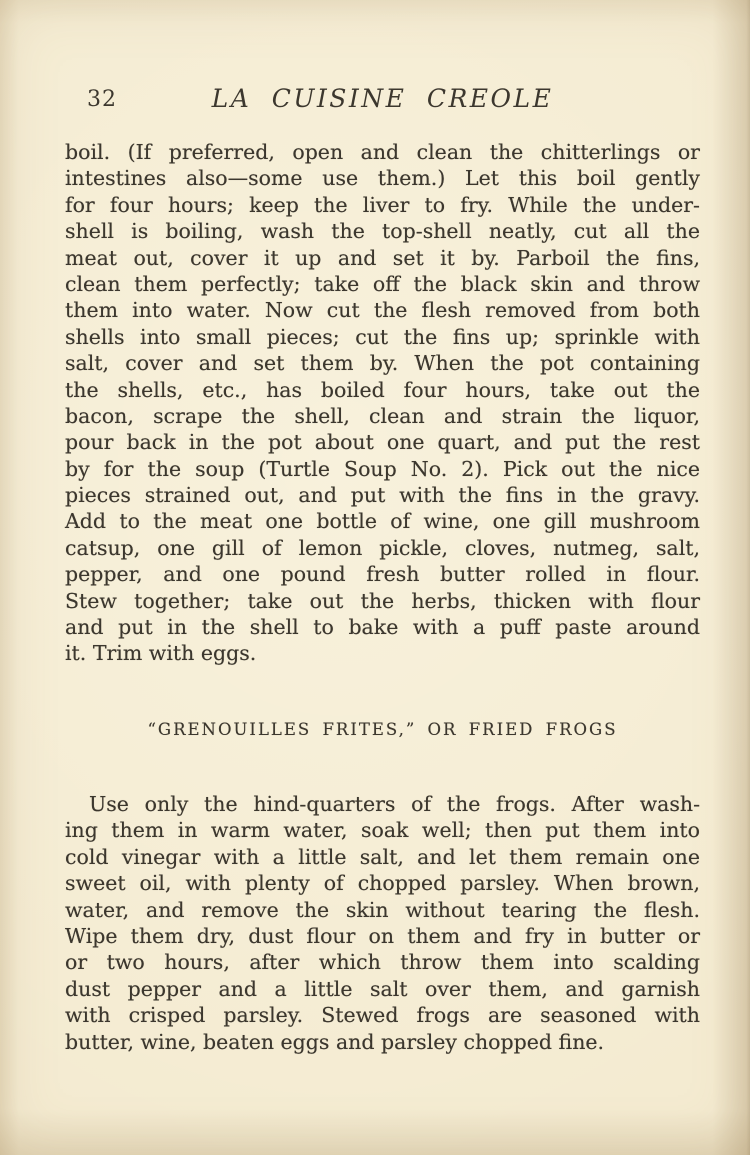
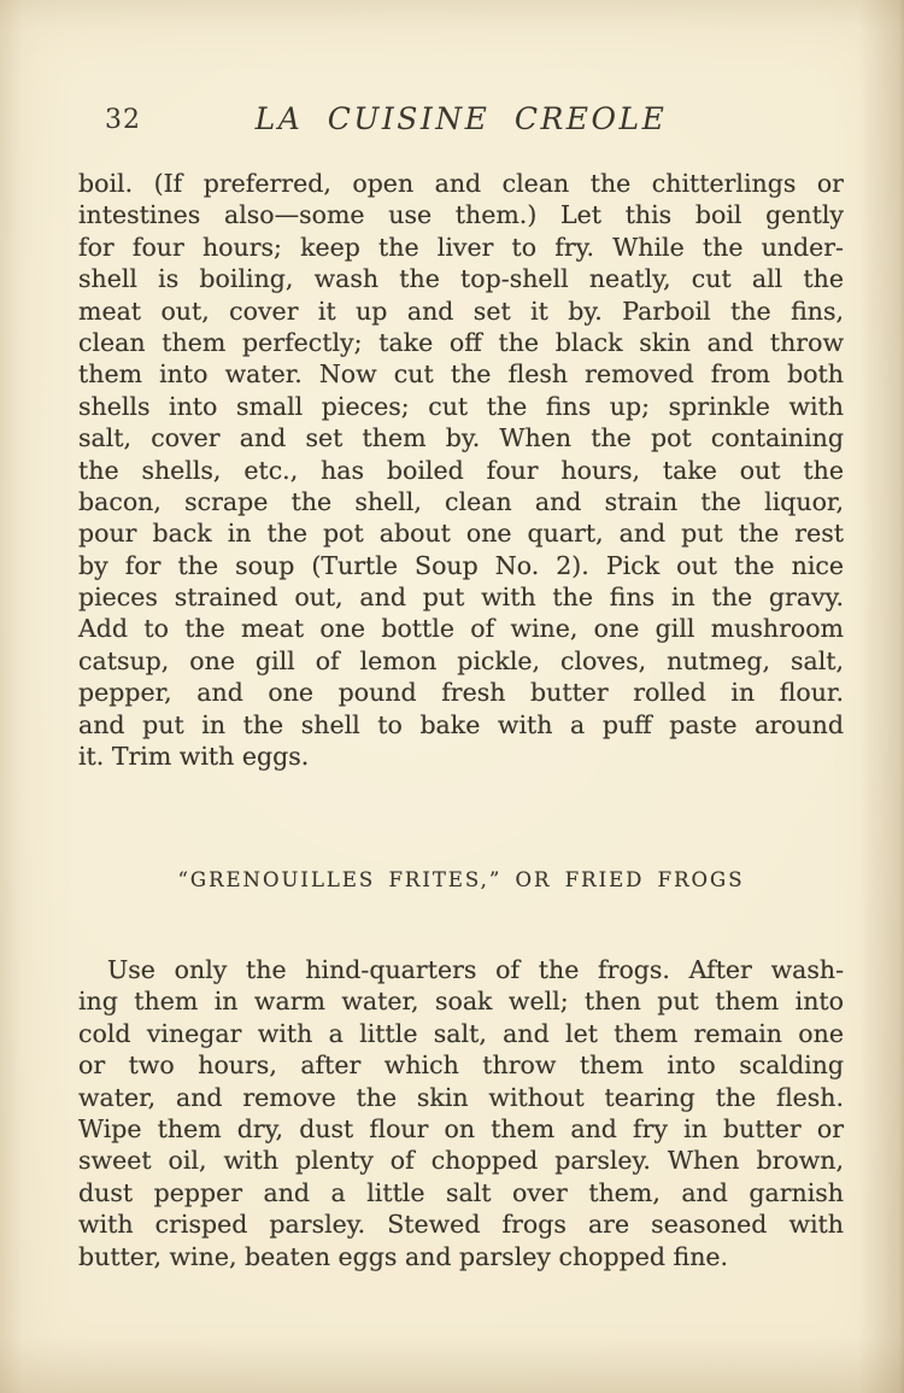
  32
  LA CUISINE CREOLE
  boil. (If preferred, open and clean the chitterlings or
  intestines also—some use them.) Let this boil gently
  for four hours; keep the liver to fry. While the under-
  shell is boiling, wash the top-shell neatly, cut all the
  meat out, cover it up and set it by. Parboil the fins,
  clean them perfectly; take off the black skin and throw
  them into water. Now cut the flesh removed from both
  shells into small pieces; cut the fins up; sprinkle with
  salt, cover and set them by. When the pot containing
  the shells, etc., has boiled four hours, take out the
  bacon, scrape the shell, clean and strain the liquor,
  pour back in the pot about one quart, and put the rest
  by for the soup (Turtle Soup No. 2). Pick out the nice
  pieces strained out, and put with the fins in the gravy.
  Add to the meat one bottle of wine, one gill mushroom
  catsup, one gill of lemon pickle, cloves, nutmeg, salt,
  pepper, and one pound fresh butter rolled in flour.
- Stew together; take out the herbs, thicken with flour
  and put in the shell to bake with a puff paste around
  it. Trim with eggs.
  “GRENOUILLES FRITES,” OR FRIED FROGS
  Use only the hind-quarters of the frogs. After wash-
  ing them in warm water, soak well; then put them into
  cold vinegar with a little salt, and let them remain one
- sweet oil, with plenty of chopped parsley. When brown,
+ or two hours, after which throw them into scalding
  water, and remove the skin without tearing the flesh.
  Wipe them dry, dust flour on them and fry in butter or
- or two hours, after which throw them into scalding
+ sweet oil, with plenty of chopped parsley. When brown,
  dust pepper and a little salt over them, and garnish
  with crisped parsley. Stewed frogs are seasoned with
  butter, wine, beaten eggs and parsley chopped fine.
